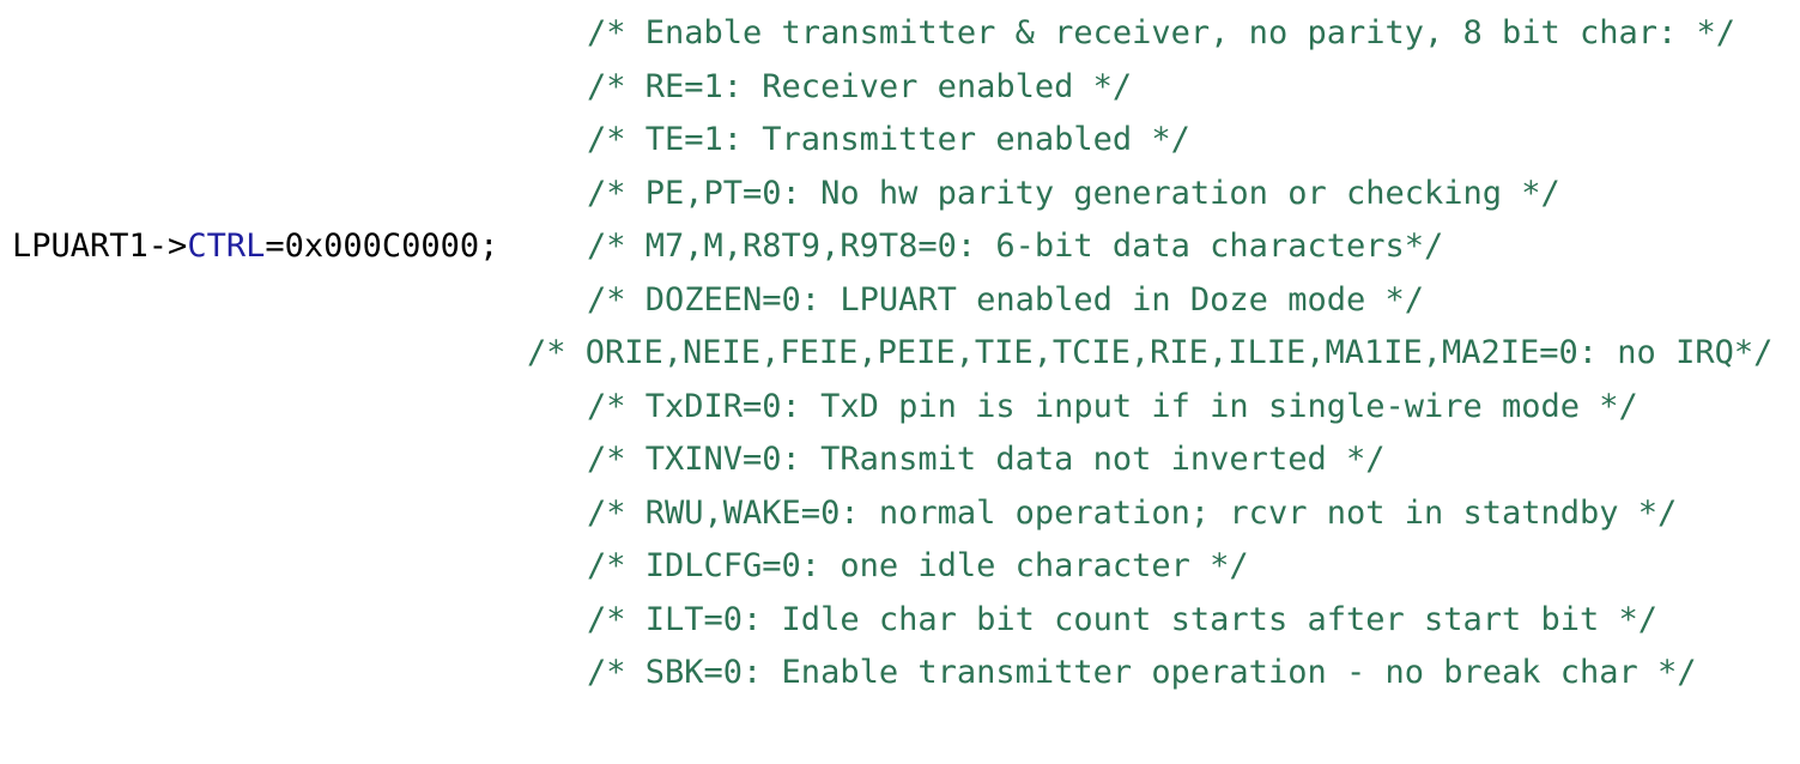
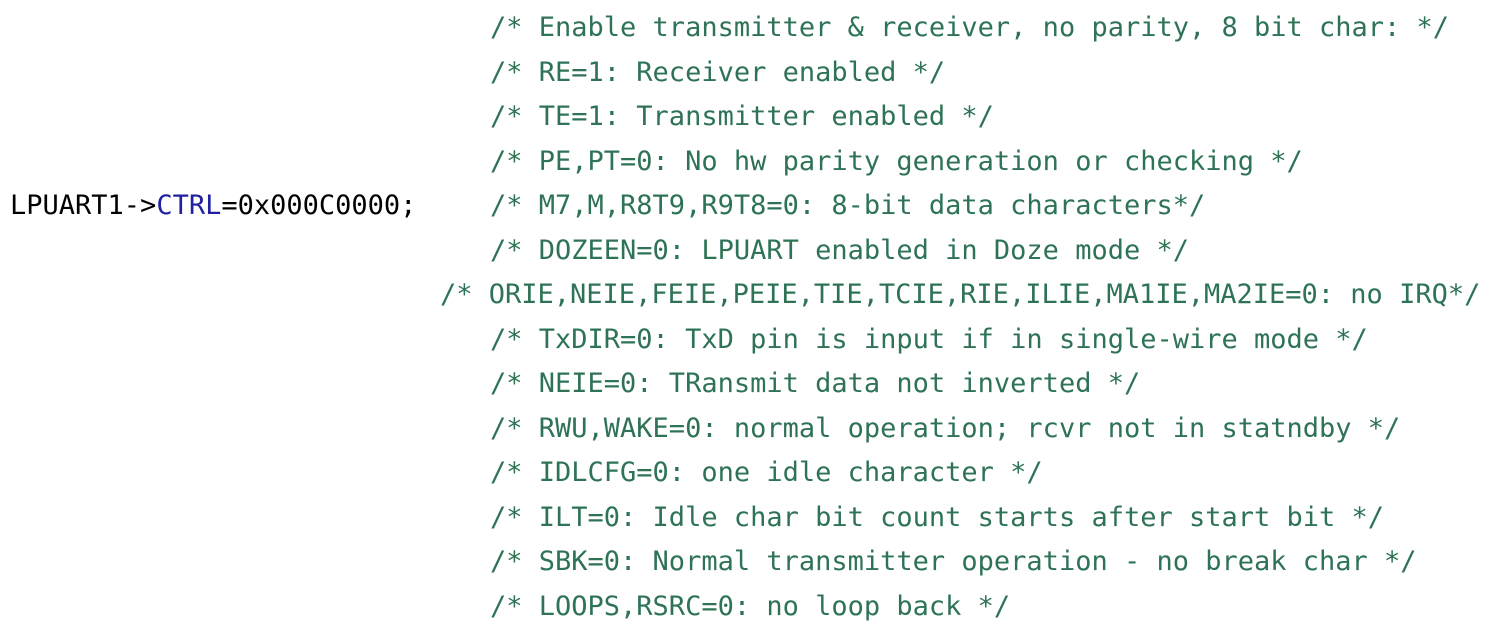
  LPUART1->CTRL=0x000C0000;
  /* Enable transmitter & receiver, no parity, 8 bit char: */
  /* RE=1: Receiver enabled */
  /* TE=1: Transmitter enabled */
  /* PE,PT=0: No hw parity generation or checking */
- /* M7,M,R8T9,R9T8=0: 6-bit data characters*/
+ /* M7,M,R8T9,R9T8=0: 8-bit data characters*/
  /* DOZEEN=0: LPUART enabled in Doze mode */
  /* ORIE,NEIE,FEIE,PEIE,TIE,TCIE,RIE,ILIE,MA1IE,MA2IE=0: no IRQ*/
  /* TxDIR=0: TxD pin is input if in single-wire mode */
- /* TXINV=0: TRansmit data not inverted */
+ /* NEIE=0: TRansmit data not inverted */
  /* RWU,WAKE=0: normal operation; rcvr not in statndby */
  /* IDLCFG=0: one idle character */
  /* ILT=0: Idle char bit count starts after start bit */
- /* SBK=0: Enable transmitter operation - no break char */
+ /* SBK=0: Normal transmitter operation - no break char */
+ /* LOOPS,RSRC=0: no loop back */
